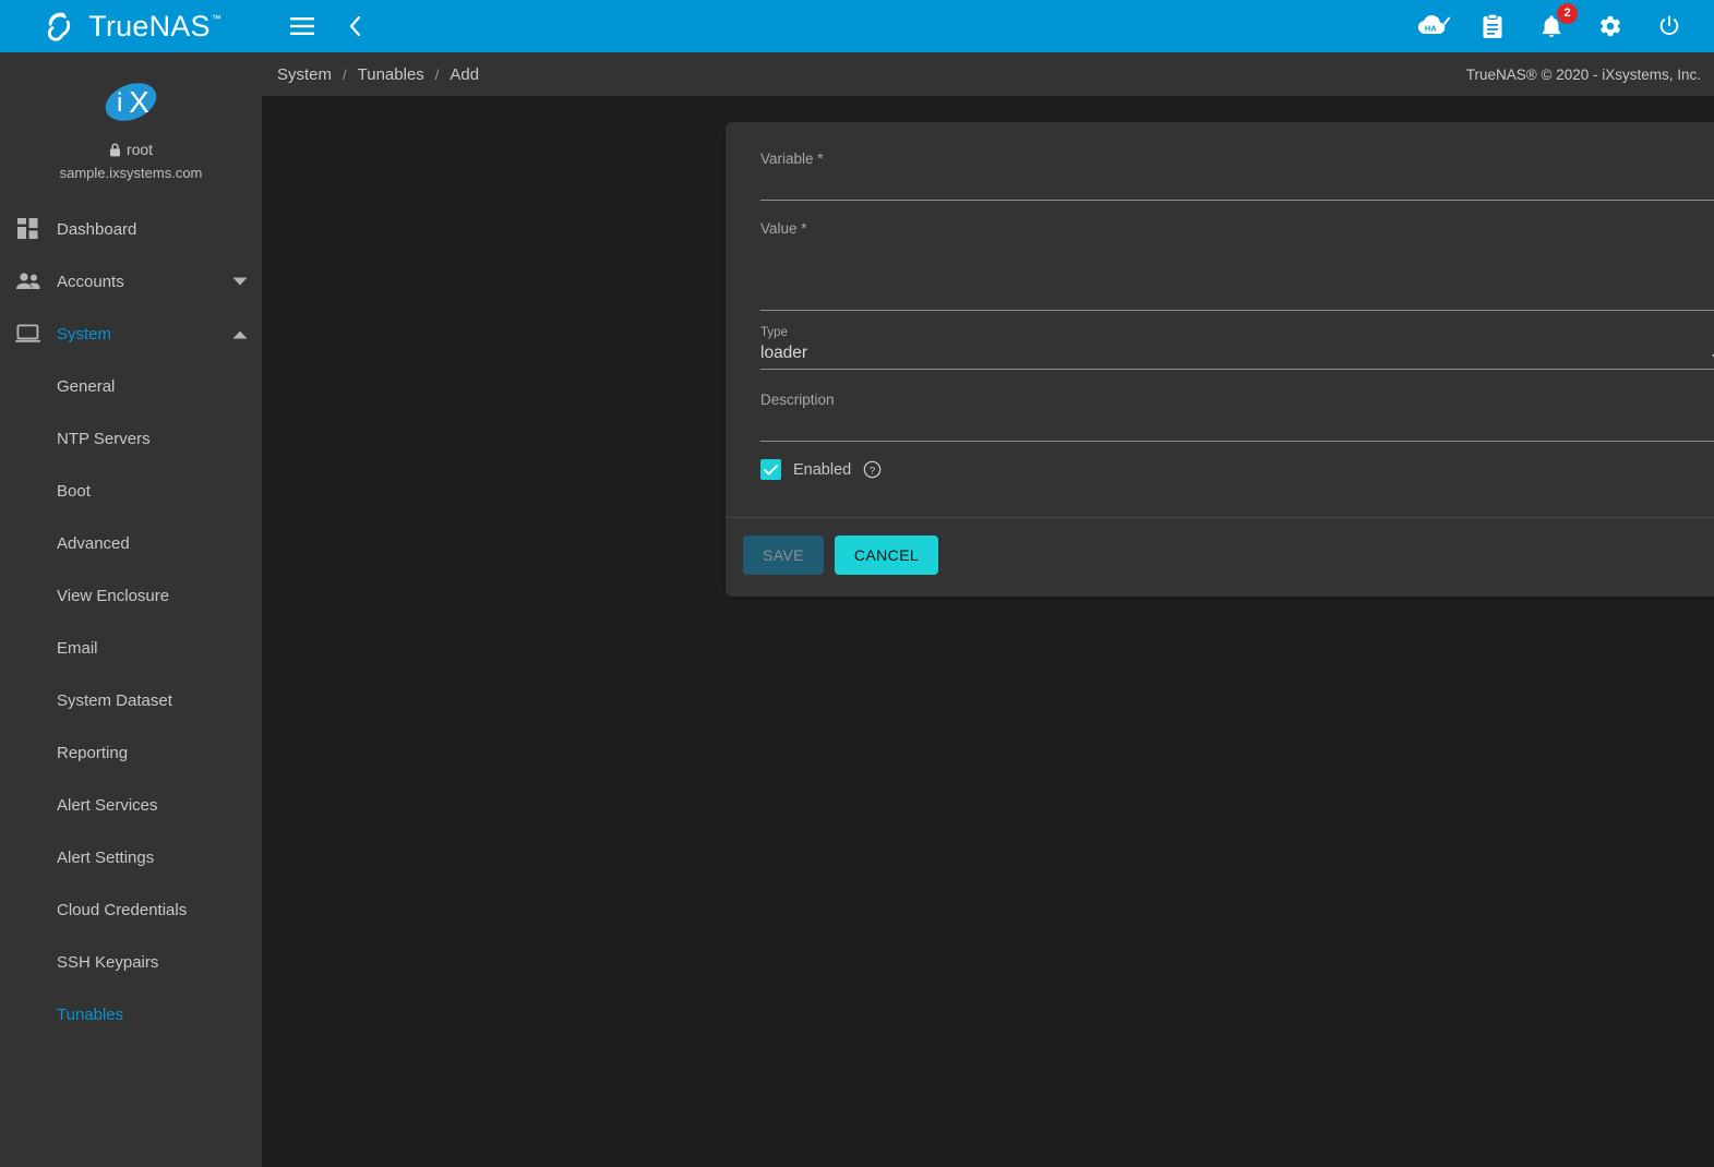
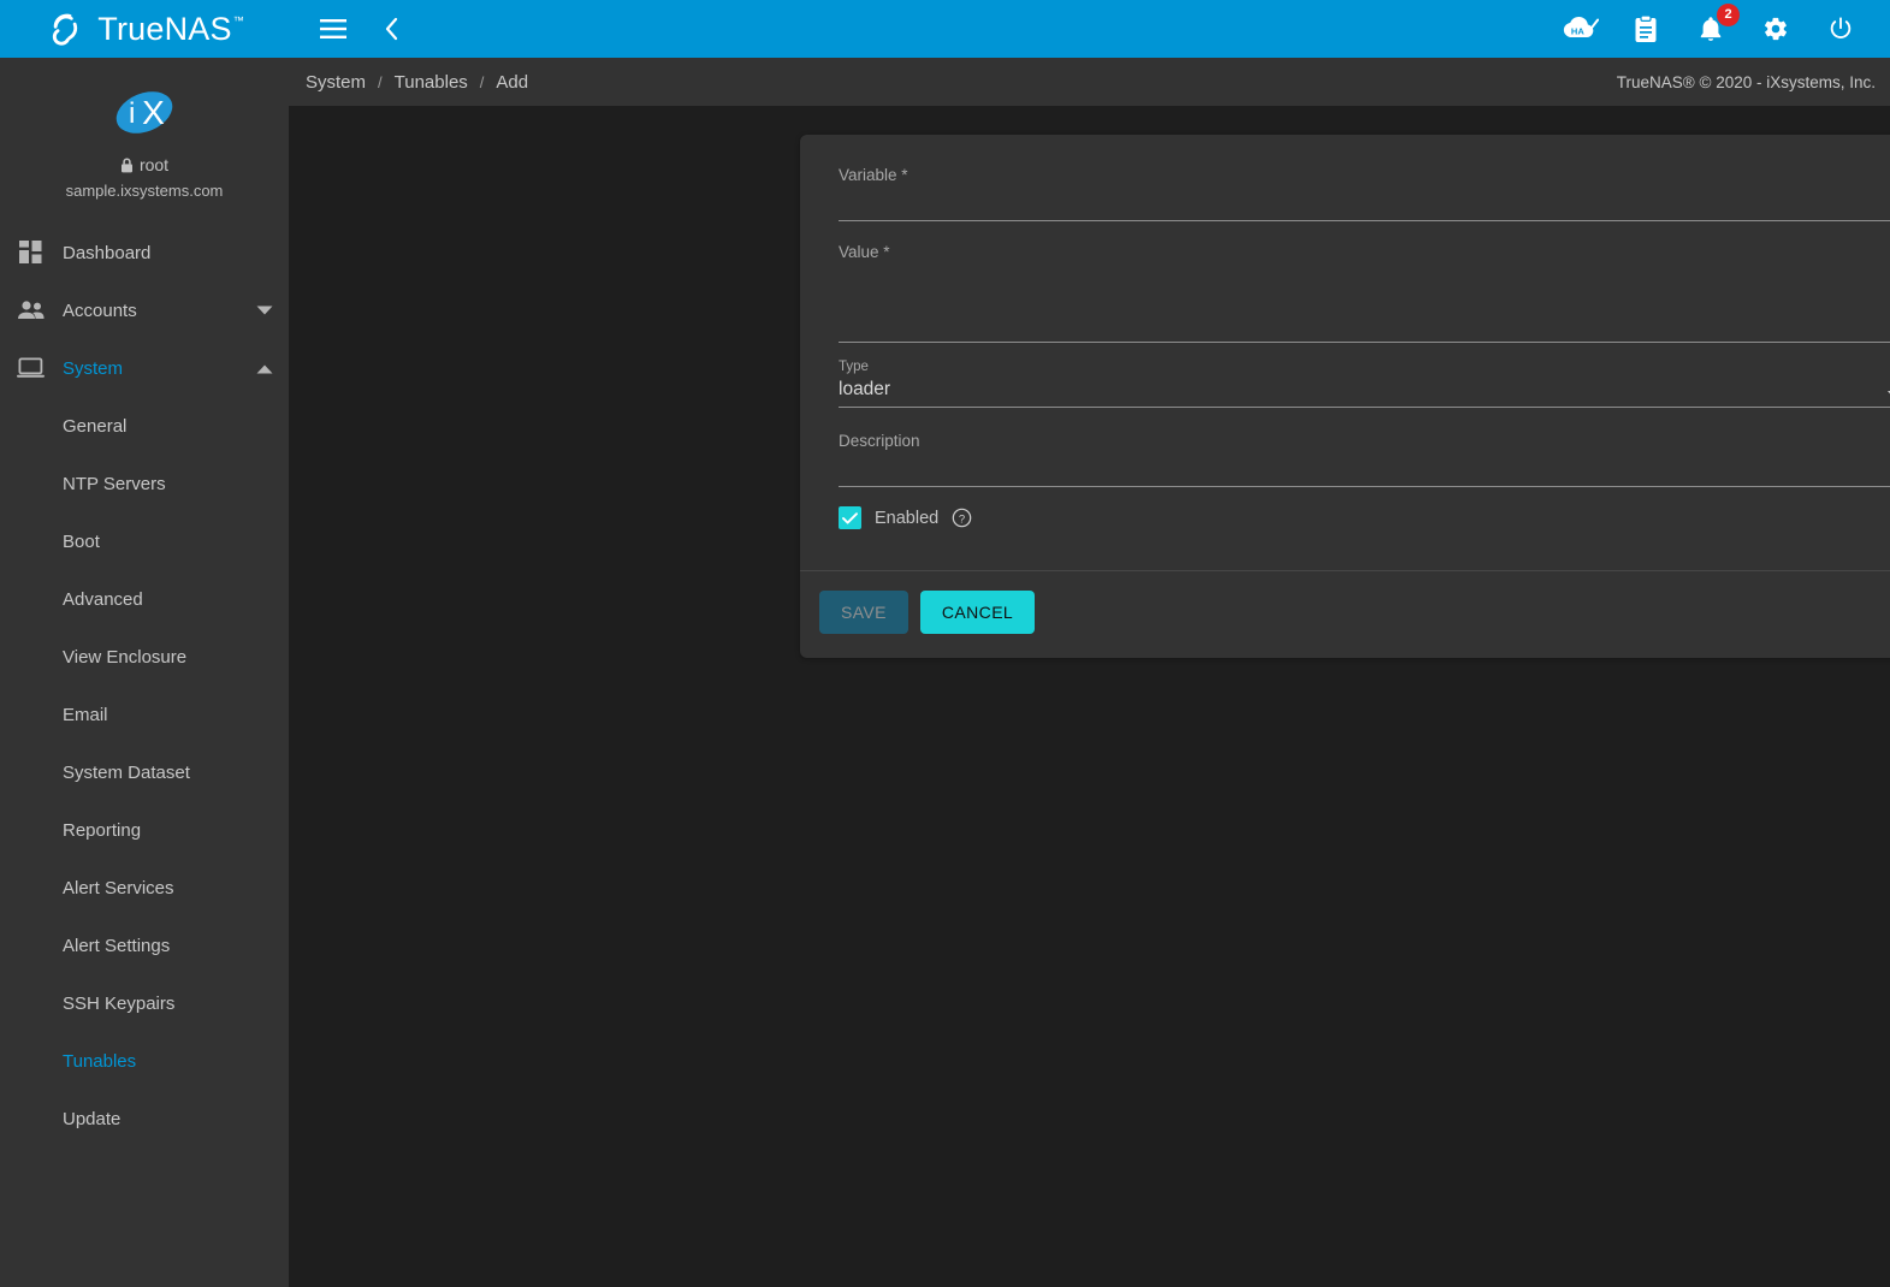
  TrueNAS
  ™
  HA
  2
  i
  X
  root
  sample.ixsystems.com
  Dashboard
  Accounts
  System
  General
  NTP Servers
  Boot
  Advanced
  View Enclosure
  Email
  System Dataset
  Reporting
  Alert Services
  Alert Settings
- Cloud Credentials
  SSH Keypairs
  Tunables
+ Update
  System
  /
  Tunables
  /
  Add
  TrueNAS® © 2020 - iXsystems, Inc.
  Variable *
  Value *
  Type
  loader
  Description
  Enabled
  ?
  SAVE
  CANCEL
